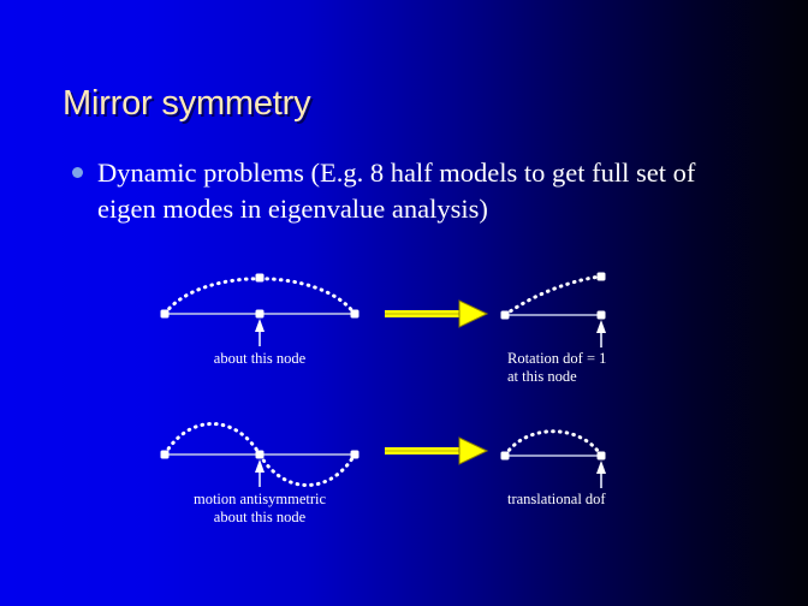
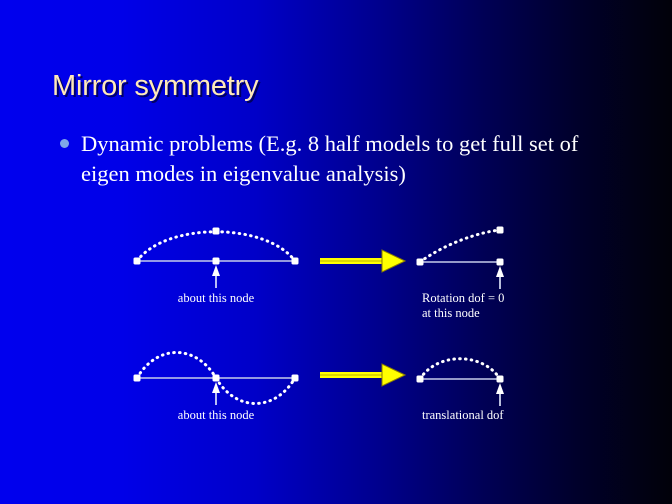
  Mirror symmetry
  Dynamic problems (E.g. 8 half models to get full set of eigen modes in eigenvalue analysis)
  about this node
- Rotation dof = 1
+ Rotation dof = 0
  at this node
- motion antisymmetric
  about this node
  translational dof
